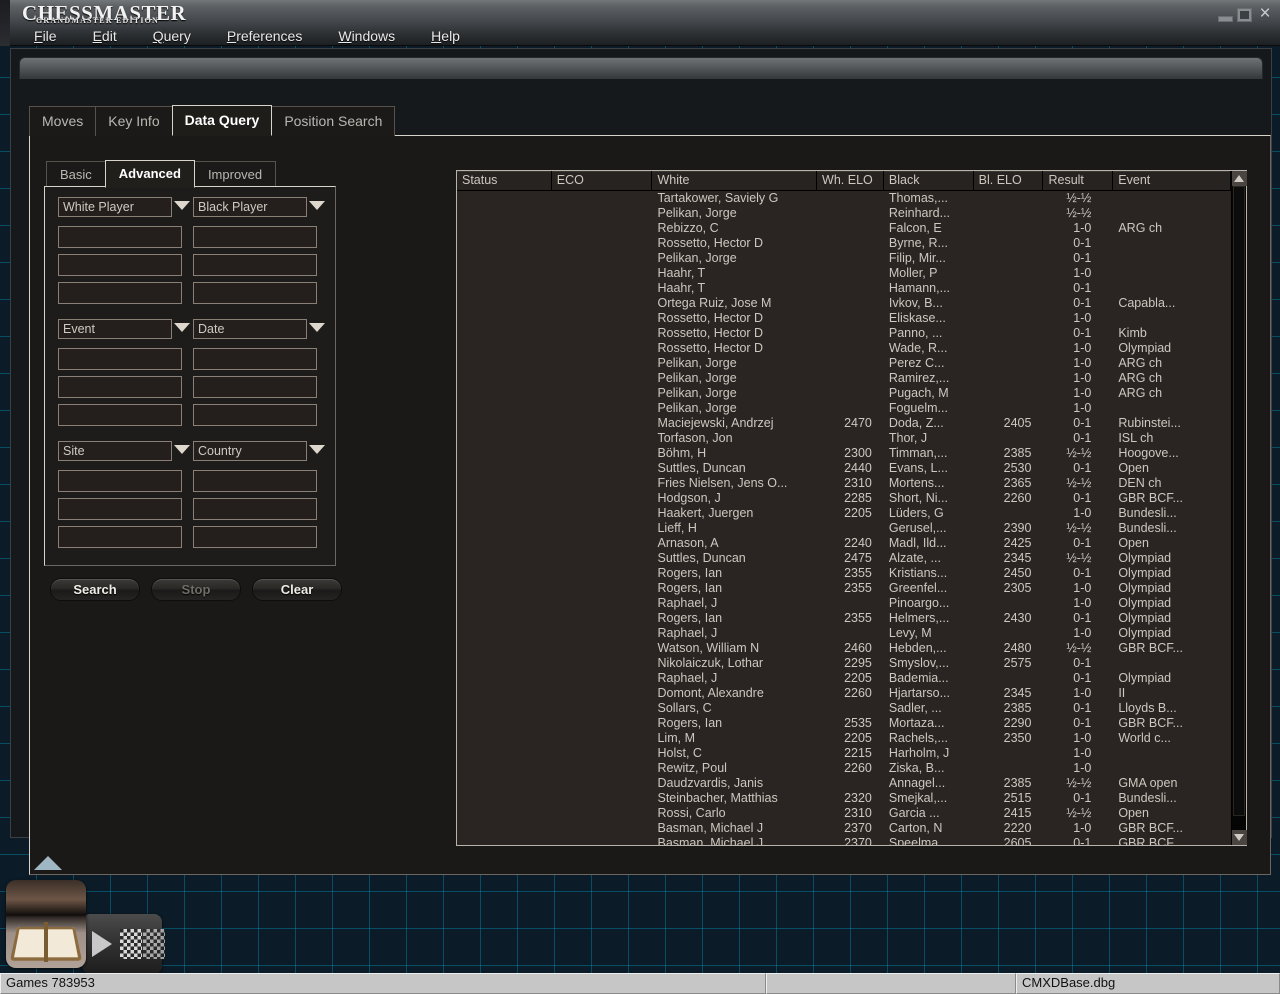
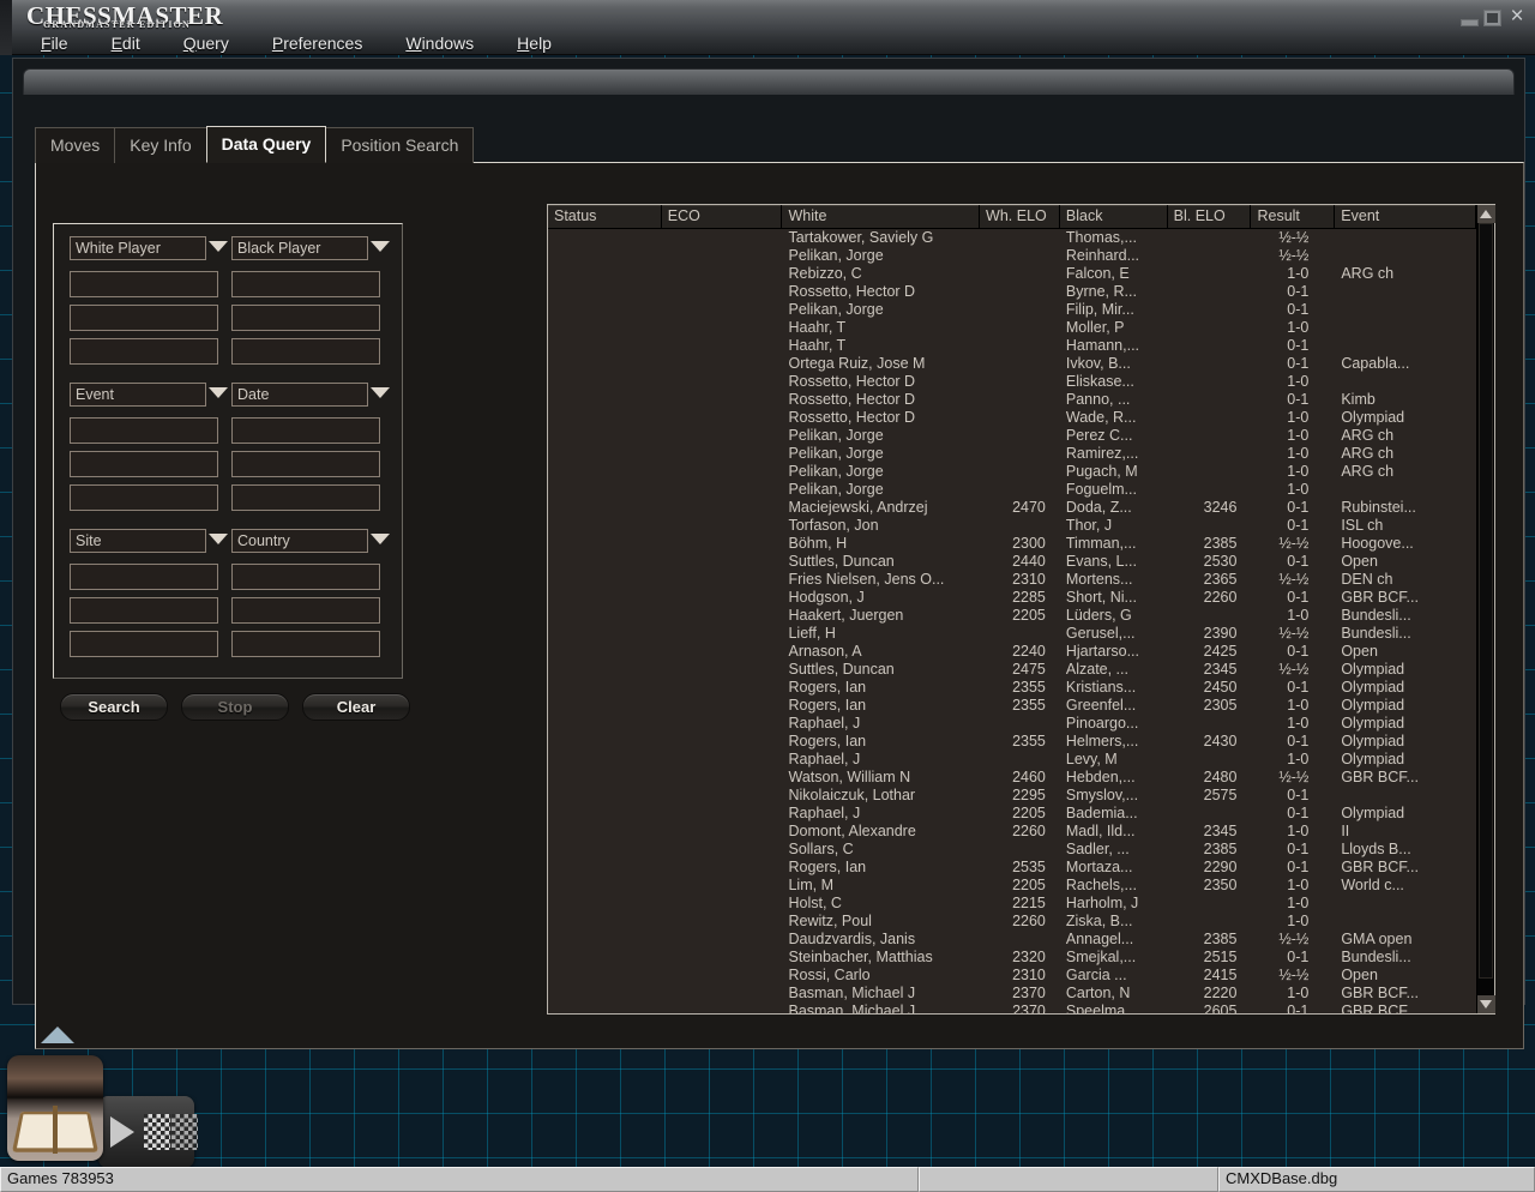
  CHESSMASTER
  GRANDMASTER EDITION
  File
  Edit
  Query
  Preferences
  Windows
  Help
  ×
  Moves
  Key Info
  Data Query
  Position Search
- Basic
- Advanced
- Improved
  White Player
  Black Player
  Event
  Date
  Site
  Country
  Search
  Stop
  Clear
  Status
  ECO
  White
  Wh. ELO
  Black
  Bl. ELO
  Result
  Event
  Tartakower, Saviely G
  Thomas,...
  ½-½
  Pelikan, Jorge
  Reinhard...
  ½-½
  Rebizzo, C
  Falcon, E
  1-0
  ARG ch
  Rossetto, Hector D
  Byrne, R...
  0-1
  Pelikan, Jorge
  Filip, Mir...
  0-1
  Haahr, T
  Moller, P
  1-0
  Haahr, T
  Hamann,...
  0-1
  Ortega Ruiz, Jose M
  Ivkov, B...
  0-1
  Capabla...
  Rossetto, Hector D
  Eliskase...
  1-0
  Rossetto, Hector D
  Panno, ...
  0-1
  Kimb
  Rossetto, Hector D
  Wade, R...
  1-0
  Olympiad
  Pelikan, Jorge
  Perez C...
  1-0
  ARG ch
  Pelikan, Jorge
  Ramirez,...
  1-0
  ARG ch
  Pelikan, Jorge
  Pugach, M
  1-0
  ARG ch
  Pelikan, Jorge
  Foguelm...
  1-0
  Maciejewski, Andrzej
  2470
  Doda, Z...
- 2405
+ 3246
  0-1
  Rubinstei...
  Torfason, Jon
  Thor, J
  0-1
  ISL ch
  Böhm, H
  2300
  Timman,...
  2385
  ½-½
  Hoogove...
  Suttles, Duncan
  2440
  Evans, L...
  2530
  0-1
  Open
  Fries Nielsen, Jens O...
  2310
  Mortens...
  2365
  ½-½
  DEN ch
  Hodgson, J
  2285
  Short, Ni...
  2260
  0-1
  GBR BCF...
  Haakert, Juergen
  2205
  Lüders, G
  1-0
  Bundesli...
  Lieff, H
  Gerusel,...
  2390
  ½-½
  Bundesli...
  Arnason, A
  2240
- Madl, Ild...
+ Hjartarso...
  2425
  0-1
  Open
  Suttles, Duncan
  2475
  Alzate, ...
  2345
  ½-½
  Olympiad
  Rogers, Ian
  2355
  Kristians...
  2450
  0-1
  Olympiad
  Rogers, Ian
  2355
  Greenfel...
  2305
  1-0
  Olympiad
  Raphael, J
  Pinoargo...
  1-0
  Olympiad
  Rogers, Ian
  2355
  Helmers,...
  2430
  0-1
  Olympiad
  Raphael, J
  Levy, M
  1-0
  Olympiad
  Watson, William N
  2460
  Hebden,...
  2480
  ½-½
  GBR BCF...
  Nikolaiczuk, Lothar
  2295
  Smyslov,...
  2575
  0-1
  Raphael, J
  2205
  Bademia...
  0-1
  Olympiad
  Domont, Alexandre
  2260
- Hjartarso...
+ Madl, Ild...
  2345
  1-0
  II
  Sollars, C
  Sadler, ...
  2385
  0-1
  Lloyds B...
  Rogers, Ian
  2535
  Mortaza...
  2290
  0-1
  GBR BCF...
  Lim, M
  2205
  Rachels,...
  2350
  1-0
  World c...
  Holst, C
  2215
  Harholm, J
  1-0
  Rewitz, Poul
  2260
  Ziska, B...
  1-0
  Daudzvardis, Janis
  Annagel...
  2385
  ½-½
  GMA open
  Steinbacher, Matthias
  2320
  Smejkal,...
  2515
  0-1
  Bundesli...
  Rossi, Carlo
  2310
  Garcia ...
  2415
  ½-½
  Open
  Basman, Michael J
  2370
  Carton, N
  2220
  1-0
  GBR BCF...
  Basman, Michael J
  2370
  Speelma
  2605
  0-1
  GBR BCF
  Games 783953
  CMXDBase.dbg
